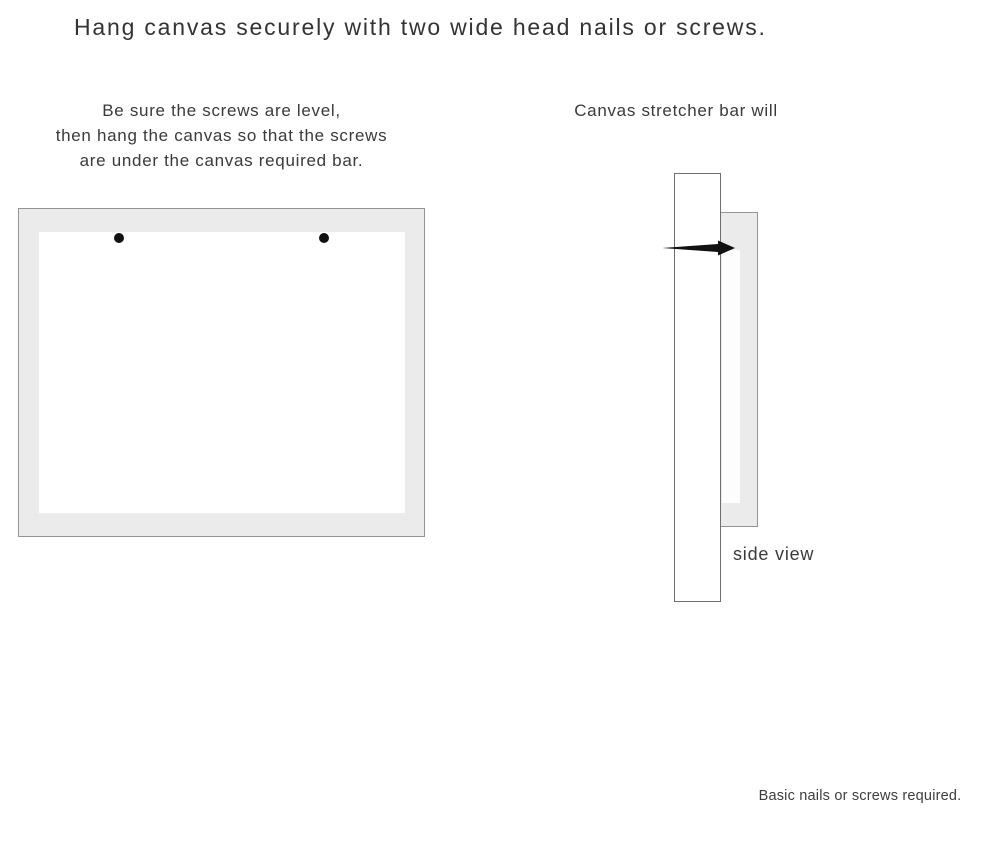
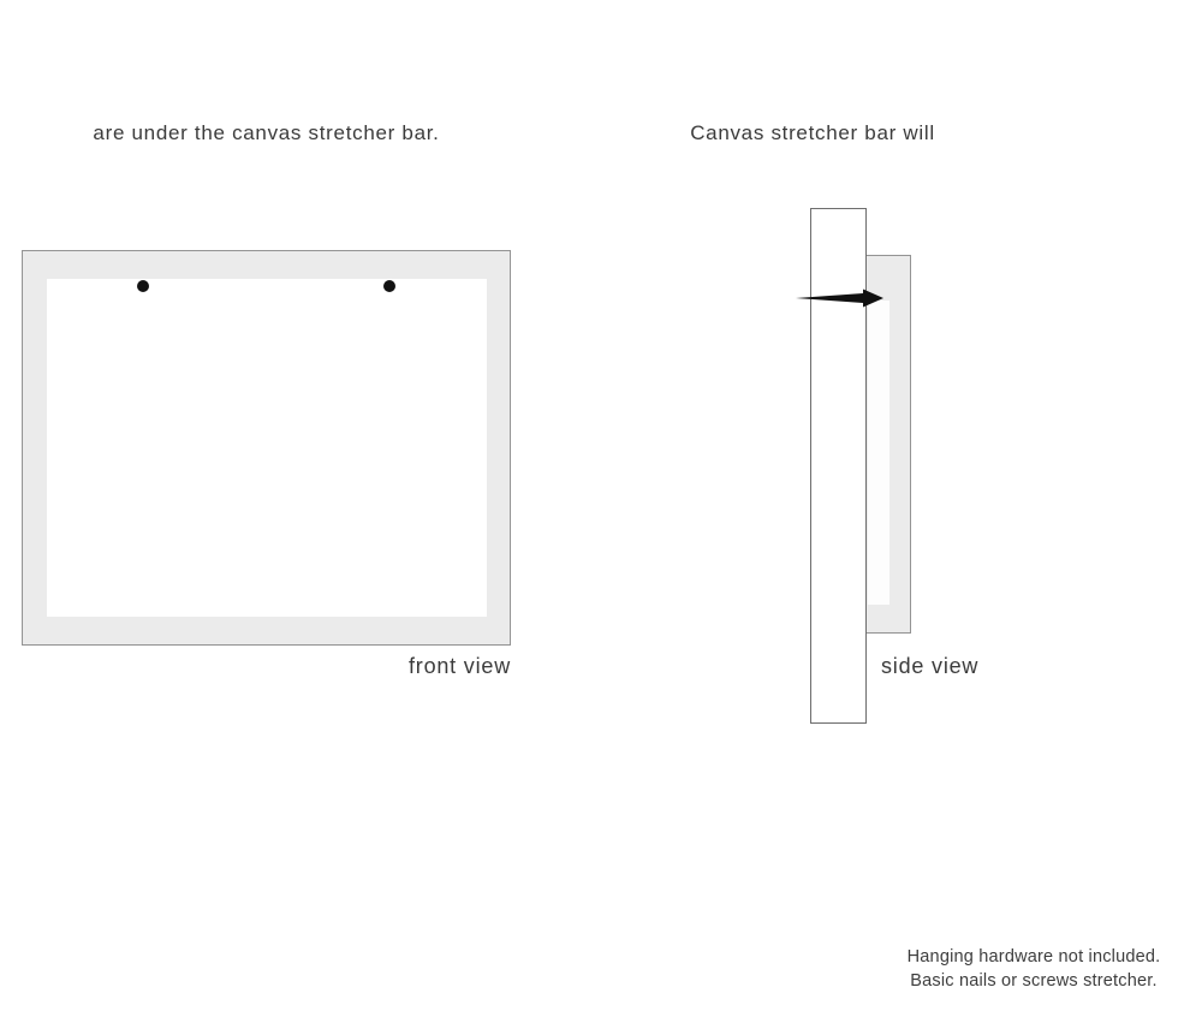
- Hang canvas securely with two wide head nails or screws.
- Be sure the screws are level,
- then hang the canvas so that the screws
- are under the canvas required bar.
+ are under the canvas stretcher bar.
  Canvas stretcher bar will
+ front view
  side view
+ Hanging hardware not included.
- Basic nails or screws required.
+ Basic nails or screws stretcher.
